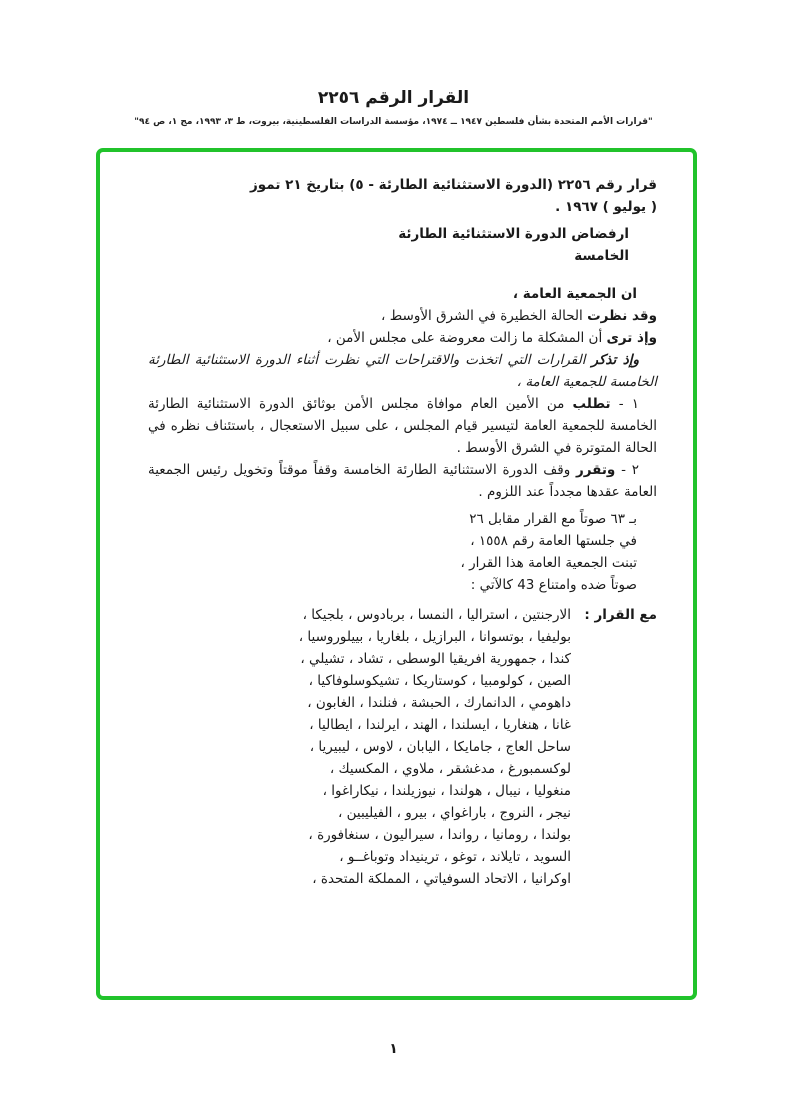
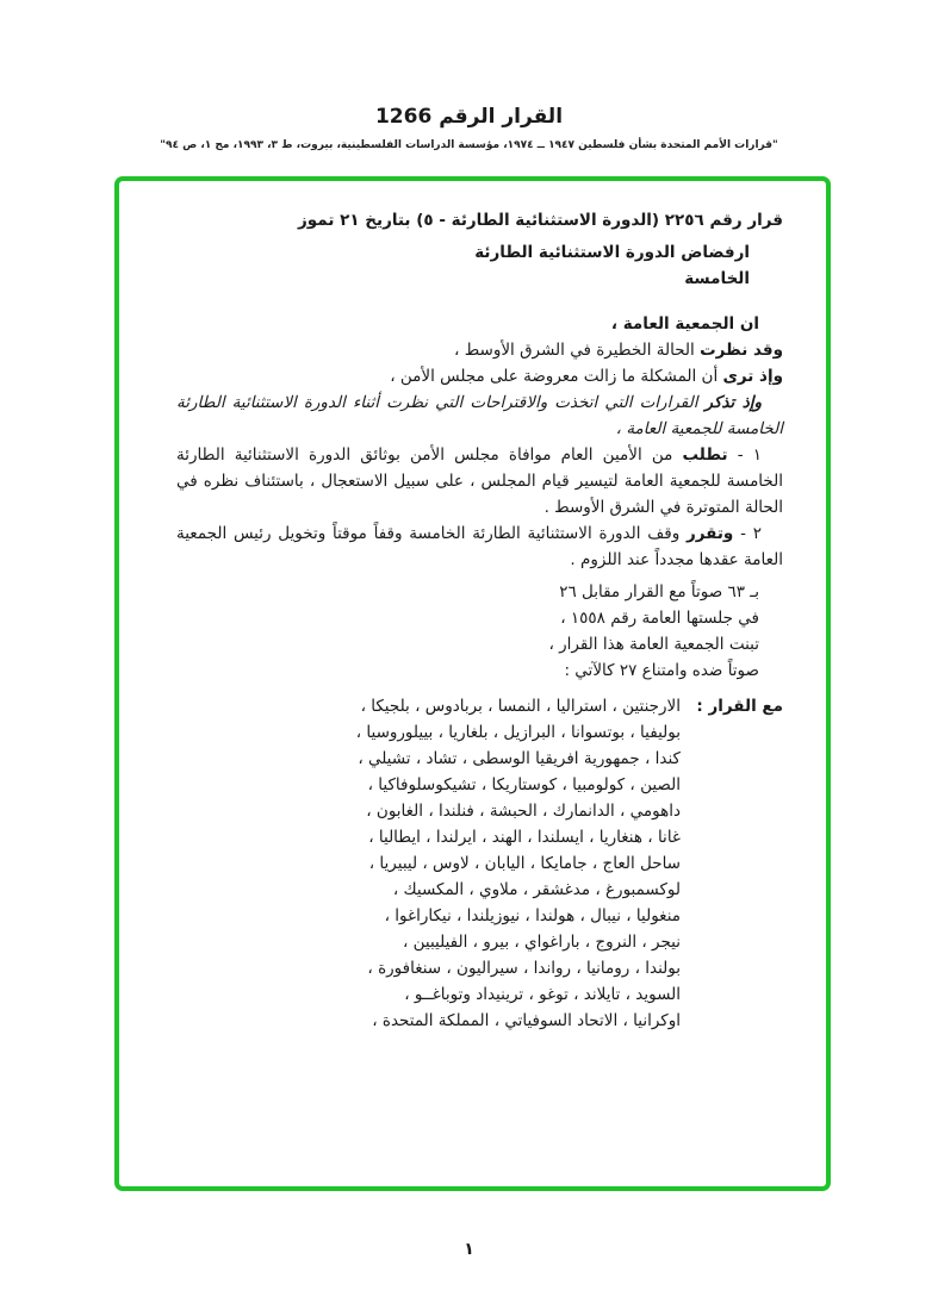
- القرار الرقم ٢٢٥٦
+ القرار الرقم 1266
  "قرارات الأمم المتحدة بشأن فلسطين ١٩٤٧ ــ ١٩٧٤، مؤسسة الدراسات الفلسطينية، بيروت، ط ٣، ١٩٩٣، مج ١، ص ٩٤"
  قرار رقم ٢٢٥٦ (الدورة الاستثنائية الطارئة - ٥) بتاريخ ٢١ تموز
- ( يوليو ) ١٩٦٧ .
  ارفضاض الدورة الاستثنائية الطارئة
  الخامسة
  ان الجمعية العامة ،
  وقد نظرت الحالة الخطيرة في الشرق الأوسط ،
  وإذ ترى أن المشكلة ما زالت معروضة على مجلس الأمن ،
  وإذ تذكر القرارات التي اتخذت والاقتراحات التي نظرت أثناء الدورة الاستثنائية الطارئة الخامسة للجمعية العامة ،
  ١ - تطلب من الأمين العام موافاة مجلس الأمن بوثائق الدورة الاستثنائية الطارئة الخامسة للجمعية العامة لتيسير قيام المجلس ، على سبيل الاستعجال ، باستئناف نظره في الحالة المتوترة في الشرق الأوسط .
  ٢ - وتقرر وقف الدورة الاستثنائية الطارئة الخامسة وقفاً موقتاً وتخويل رئيس الجمعية العامة عقدها مجدداً عند اللزوم .
  بـ ٦٣ صوتاً مع القرار مقابل ٢٦
  في جلستها العامة رقم ١٥٥٨ ،
  تبنت الجمعية العامة هذا القرار ،
- صوتاً ضده وامتناع 43 كالآتي :
+ صوتاً ضده وامتناع ٢٧ كالآتي :
  مع القرار :
  الارجنتين ، استراليا ، النمسا ، بربادوس ، بلجيكا ،
  بوليفيا ، بوتسوانا ، البرازيل ، بلغاريا ، بييلوروسيا ،
  كندا ، جمهورية افريقيا الوسطى ، تشاد ، تشيلي ،
  الصين ، كولومبيا ، كوستاريكا ، تشيكوسلوفاكيا ،
  داهومي ، الدانمارك ، الحبشة ، فنلندا ، الغابون ،
  غانا ، هنغاريا ، ايسلندا ، الهند ، ايرلندا ، ايطاليا ،
  ساحل العاج ، جامايكا ، اليابان ، لاوس ، ليبيريا ،
  لوكسمبورغ ، مدغشقر ، ملاوي ، المكسيك ،
  منغوليا ، نيبال ، هولندا ، نيوزيلندا ، نيكاراغوا ،
  نيجر ، النروج ، باراغواي ، بيرو ، الفيليبين ،
  بولندا ، رومانيا ، رواندا ، سيراليون ، سنغافورة ،
  السويد ، تايلاند ، توغو ، ترينيداد وتوباغــو ،
  اوكرانيا ، الاتحاد السوفياتي ، المملكة المتحدة ،
  ١
